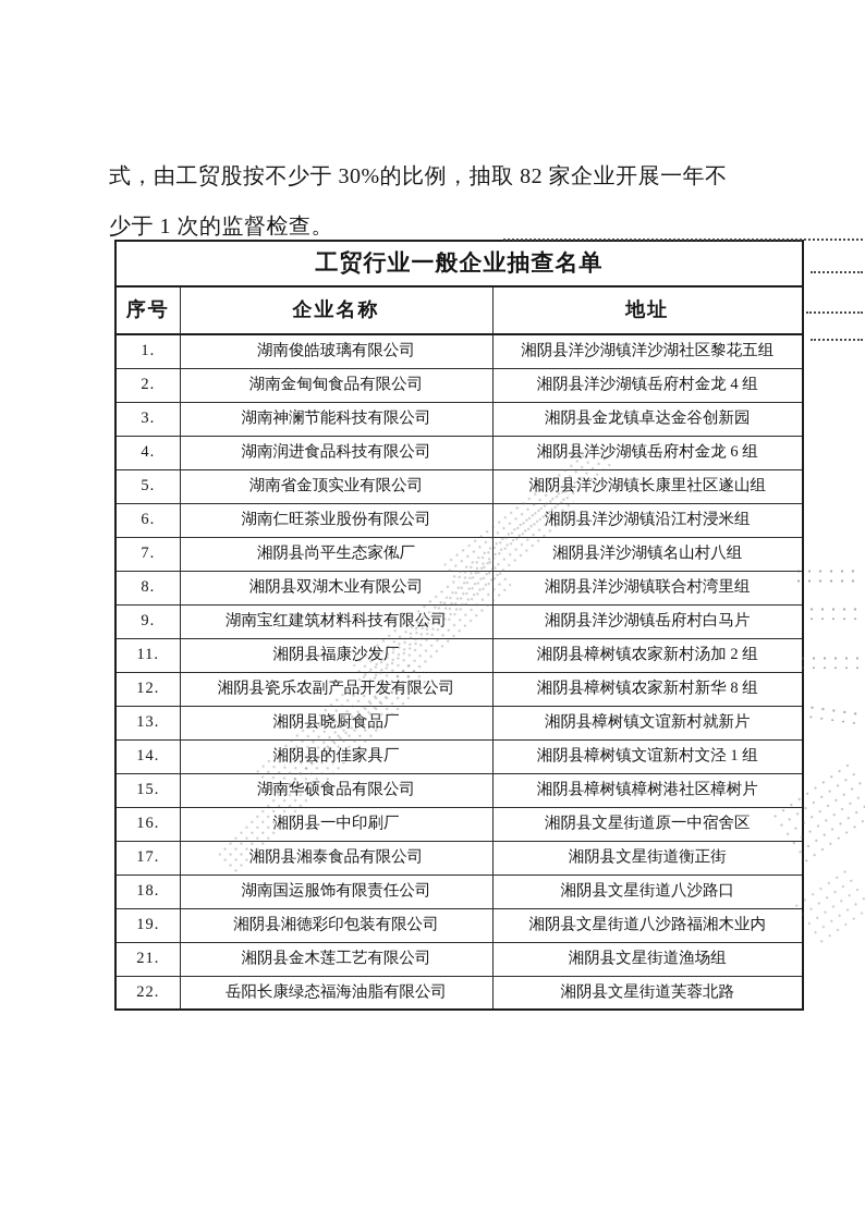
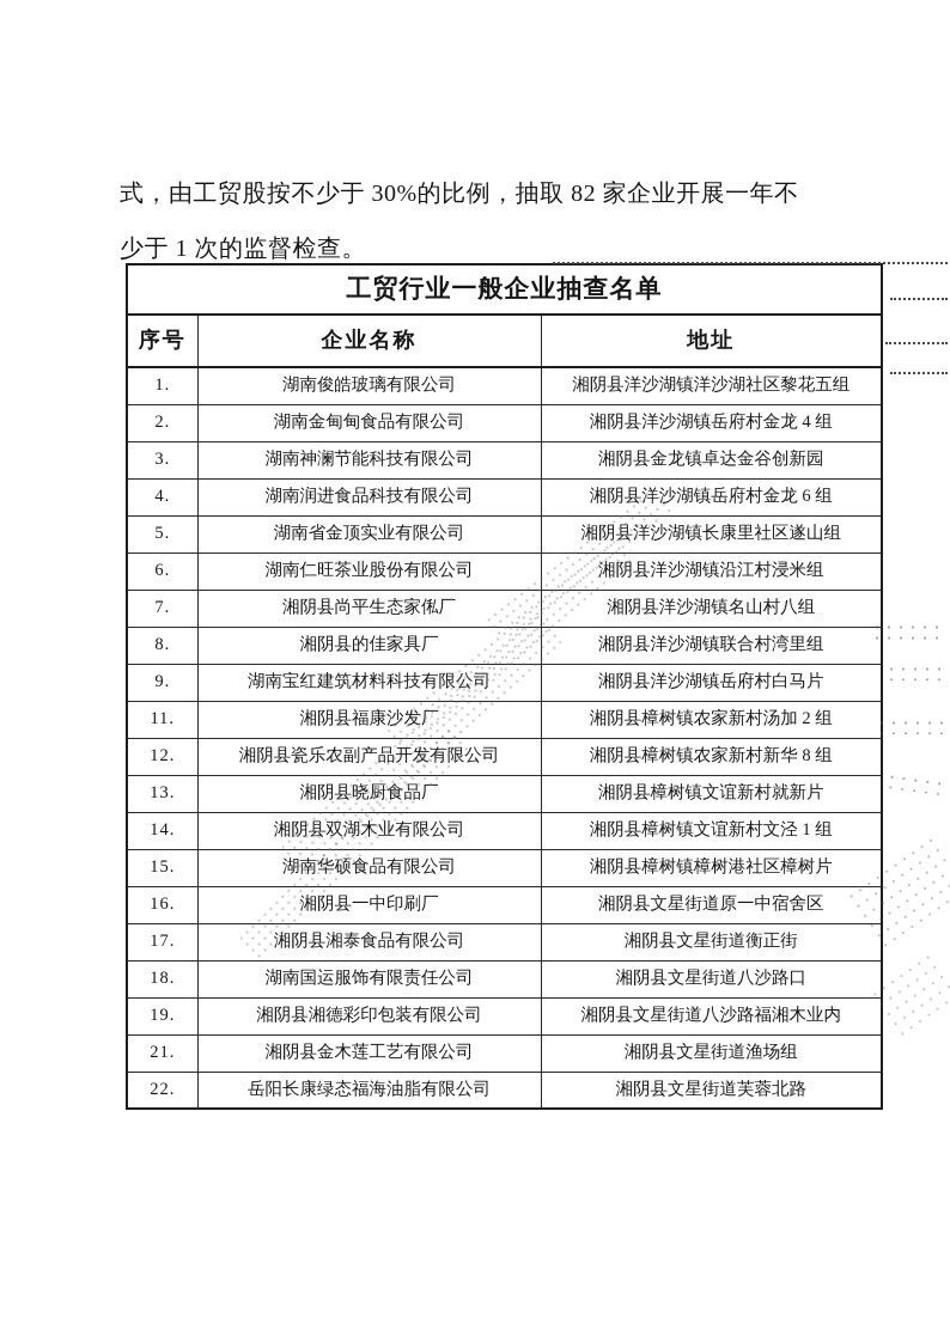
  式，由工贸股按不少于 30%的比例，抽取 82 家企业开展一年不
  少于 1 次的监督检查。
  工贸行业一般企业抽查名单
  序号	企业名称	地址
  1.	湖南俊皓玻璃有限公司	湘阴县洋沙湖镇洋沙湖社区黎花五组
  2.	湖南金甸甸食品有限公司	湘阴县洋沙湖镇岳府村金龙 4 组
  3.	湖南神澜节能科技有限公司	湘阴县金龙镇卓达金谷创新园
  4.	湖南润进食品科技有限公司	湘阴县洋沙湖镇岳府村金龙 6 组
  5.	湖南省金顶实业有限公司	湘阴县洋沙湖镇长康里社区遂山组
  6.	湖南仁旺茶业股份有限公司	湘阴县洋沙湖镇沿江村浸米组
  7.	湘阴县尚平生态家俬厂	湘阴县洋沙湖镇名山村八组
- 8.	湘阴县双湖木业有限公司	湘阴县洋沙湖镇联合村湾里组
+ 8.	湘阴县的佳家具厂	湘阴县洋沙湖镇联合村湾里组
  9.	湖南宝红建筑材料科技有限公司	湘阴县洋沙湖镇岳府村白马片
  11.	湘阴县福康沙发厂	湘阴县樟树镇农家新村汤加 2 组
  12.	湘阴县瓷乐农副产品开发有限公司	湘阴县樟树镇农家新村新华 8 组
  13.	湘阴县晓厨食品厂	湘阴县樟树镇文谊新村就新片
- 14.	湘阴县的佳家具厂	湘阴县樟树镇文谊新村文泾 1 组
+ 14.	湘阴县双湖木业有限公司	湘阴县樟树镇文谊新村文泾 1 组
  15.	湖南华硕食品有限公司	湘阴县樟树镇樟树港社区樟树片
  16.	湘阴县一中印刷厂	湘阴县文星街道原一中宿舍区
  17.	湘阴县湘泰食品有限公司	湘阴县文星街道衡正街
  18.	湖南国运服饰有限责任公司	湘阴县文星街道八沙路口
  19.	湘阴县湘德彩印包装有限公司	湘阴县文星街道八沙路福湘木业内
  21.	湘阴县金木莲工艺有限公司	湘阴县文星街道渔场组
  22.	岳阳长康绿态福海油脂有限公司	湘阴县文星街道芙蓉北路
